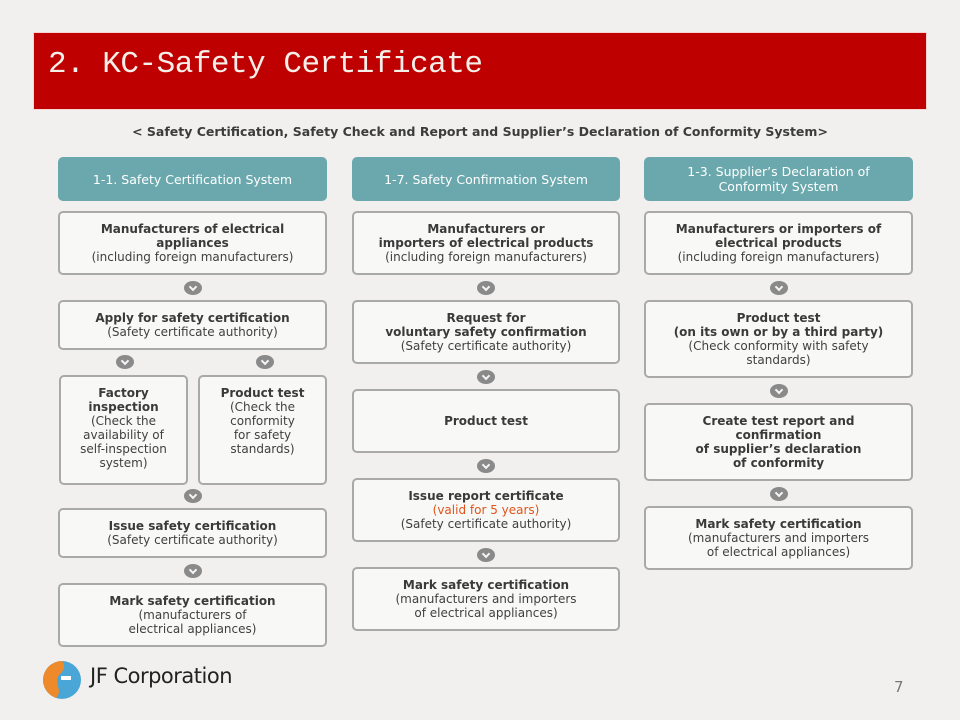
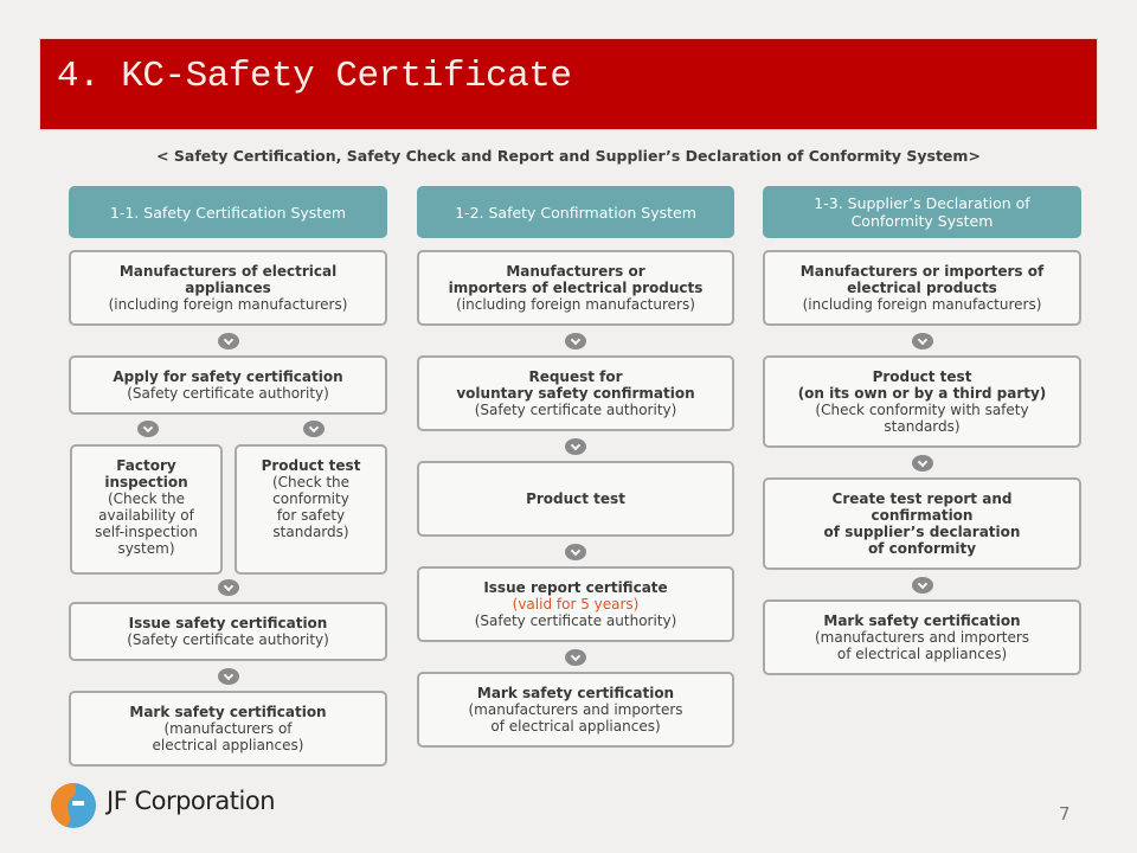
- 2. KC-Safety Certificate
+ 4. KC-Safety Certificate
  < Safety Certification, Safety Check and Report and Supplier’s Declaration of Conformity System>
  1-1. Safety Certification System
  Manufacturers of electrical
  appliances
  (including foreign manufacturers)
  Apply for safety certification
  (Safety certificate authority)
  Factory
  inspection
  (Check the
  availability of
  self-inspection
  system)
  Product test
  (Check the
  conformity
  for safety
  standards)
  Issue safety certification
  (Safety certificate authority)
  Mark safety certification
  (manufacturers of
  electrical appliances)
- 1-7. Safety Confirmation System
+ 1-2. Safety Confirmation System
  Manufacturers or
  importers of electrical products
  (including foreign manufacturers)
  Request for
  voluntary safety confirmation
  (Safety certificate authority)
  Product test
  Issue report certificate
  (valid for 5 years)
  (Safety certificate authority)
  Mark safety certification
  (manufacturers and importers
  of electrical appliances)
  1-3. Supplier’s Declaration of
  Conformity System
  Manufacturers or importers of
  electrical products
  (including foreign manufacturers)
  Product test
  (on its own or by a third party)
  (Check conformity with safety
  standards)
  Create test report and
  confirmation
  of supplier’s declaration
  of conformity
  Mark safety certification
  (manufacturers and importers
  of electrical appliances)
  JF Corporation
  7
